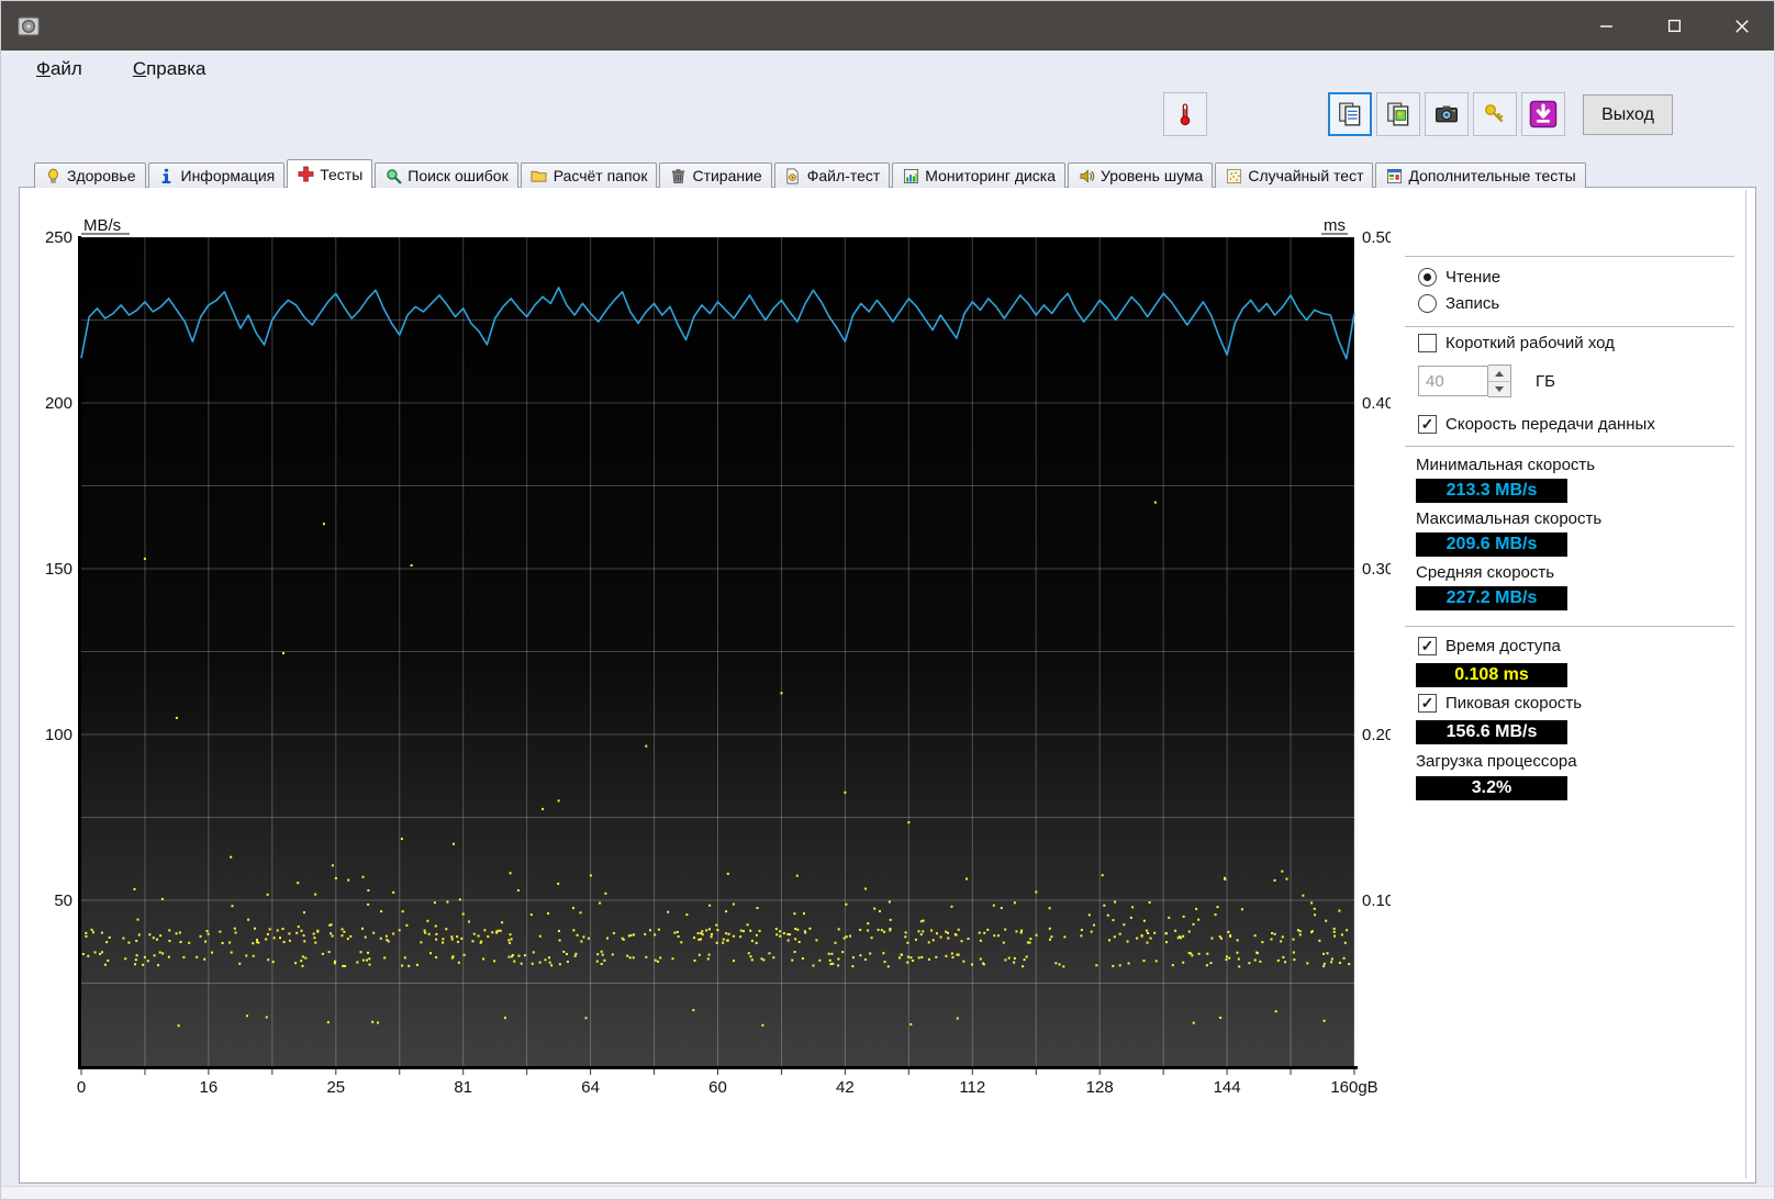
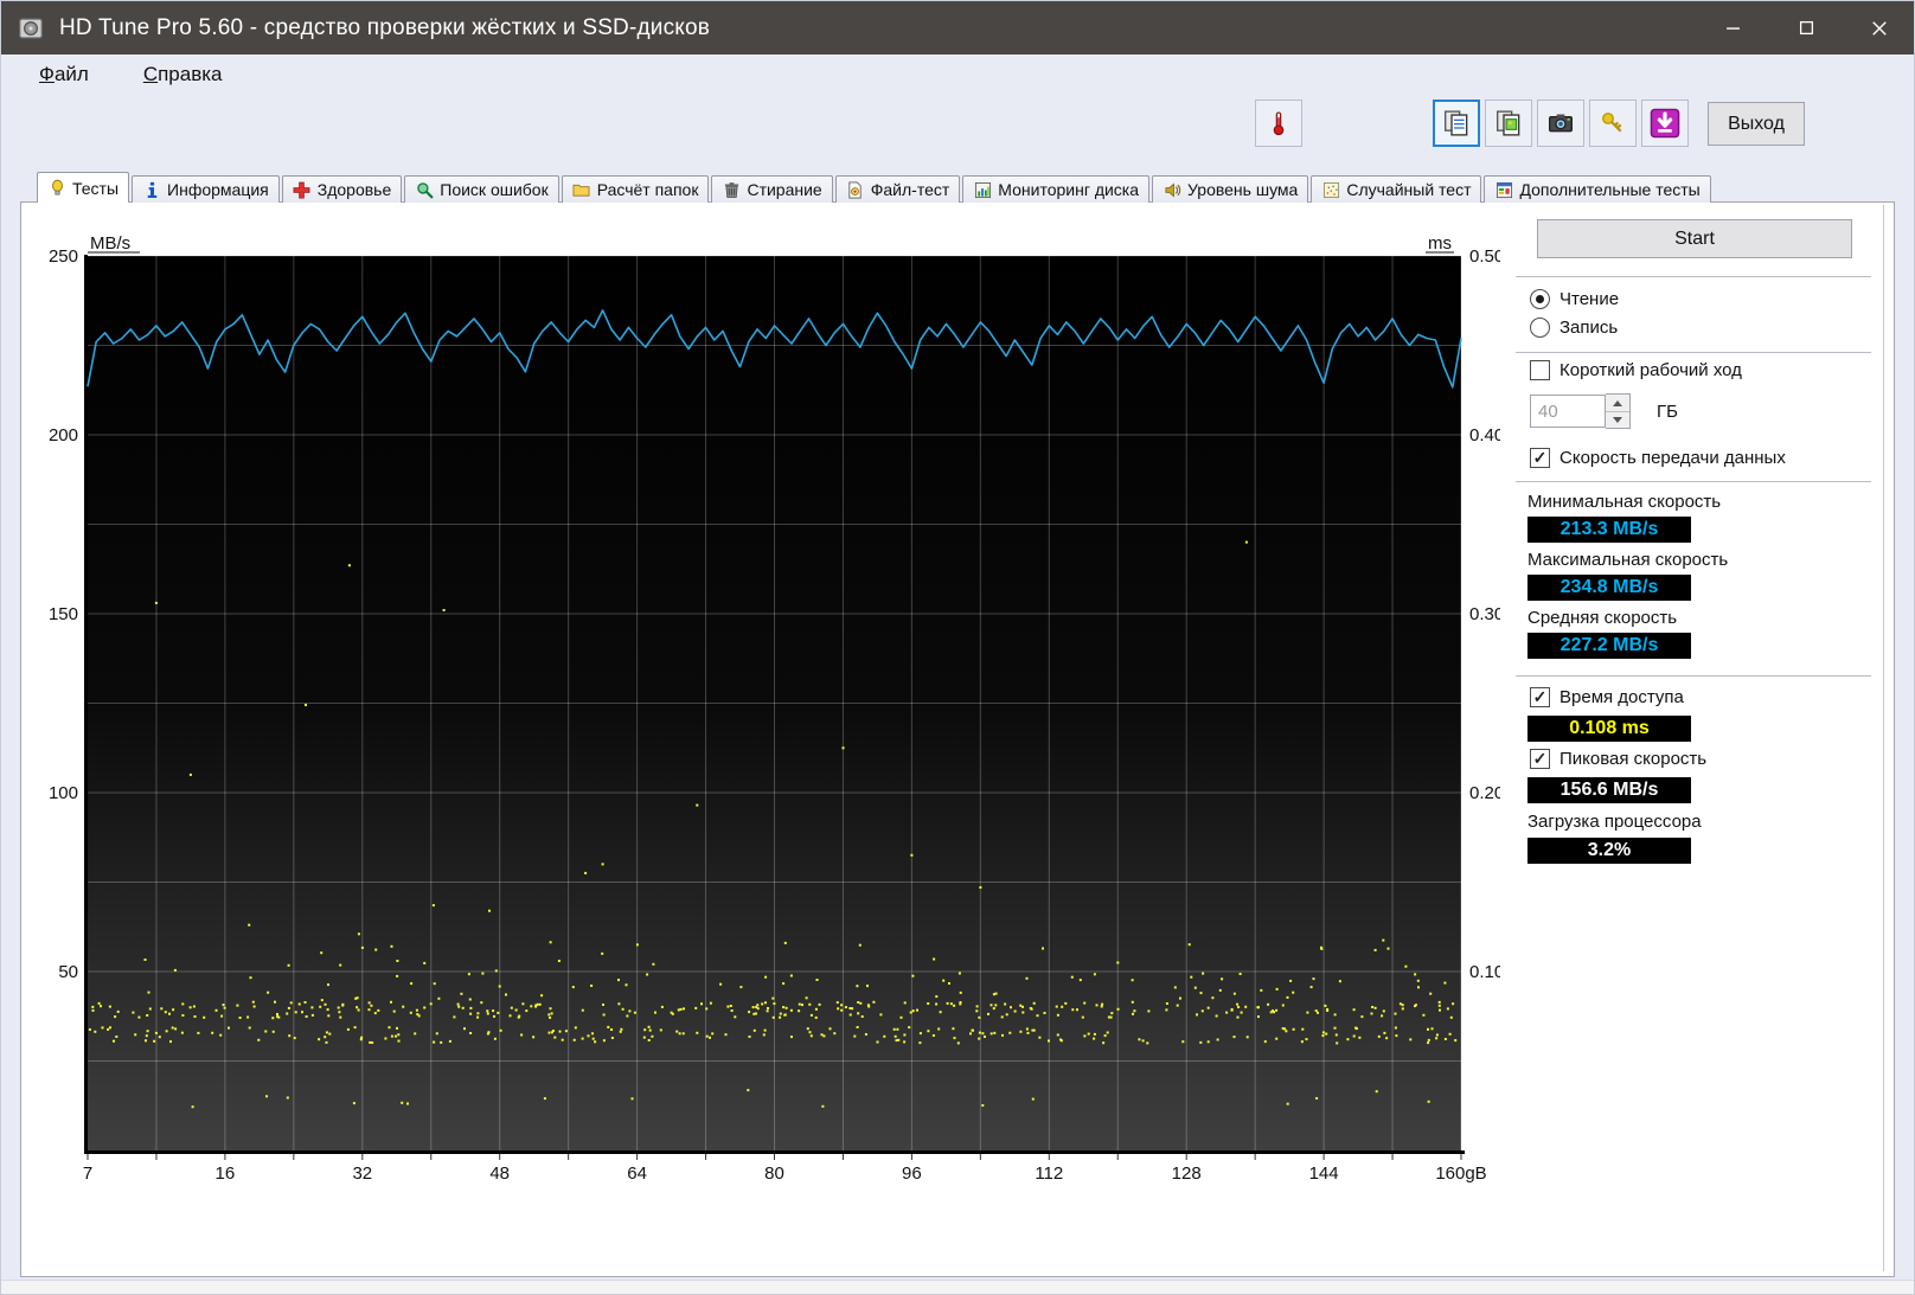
+ HD Tune Pro 5.60 - средство проверки жёстких и SSD-дисков
  Файл
  Справка
  Выход
- Здоровье
+ Тесты
  Информация
- Тесты
+ Здоровье
  Поиск ошибок
  Расчёт папок
  Стирание
  Файл-тест
  Мониторинг диска
  Уровень шума
  Случайный тест
  Дополнительные тесты
  MB/s
  250
  200
  150
  100
  50
  ms
  0.50
  0.40
  0.30
  0.20
  0.10
- 0
+ 7
  16
- 25
+ 32
- 81
+ 48
  64
- 60
+ 80
- 42
+ 96
  112
  128
  144
  160gB
+ Start
  Чтение
  Запись
  Короткий рабочий ход
  40
  ГБ
  ✓
  Скорость передачи данных
  Минимальная скорость
  213.3 MB/s
  Максимальная скорость
- 209.6 MB/s
+ 234.8 MB/s
  Средняя скорость
  227.2 MB/s
  ✓
  Время доступа
  0.108 ms
  ✓
  Пиковая скорость
  156.6 MB/s
  Загрузка процессора
  3.2%
